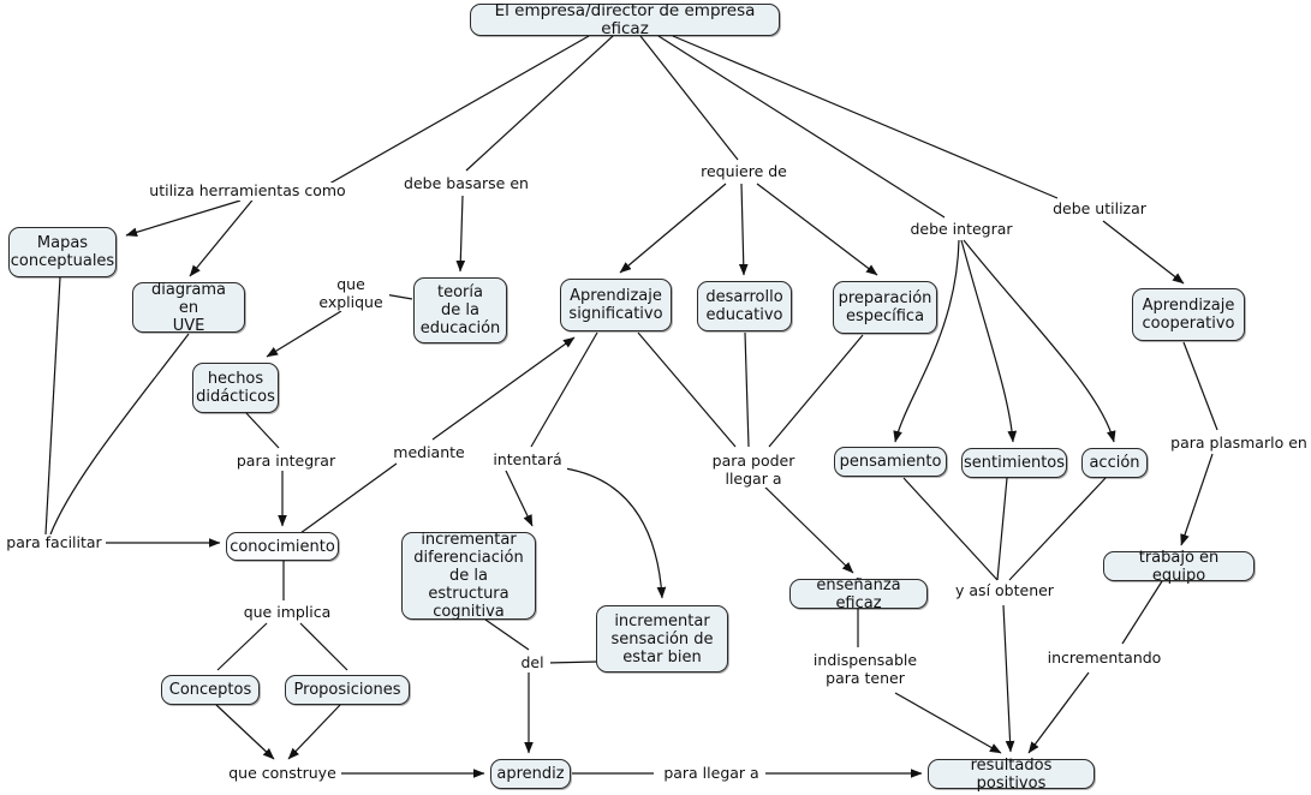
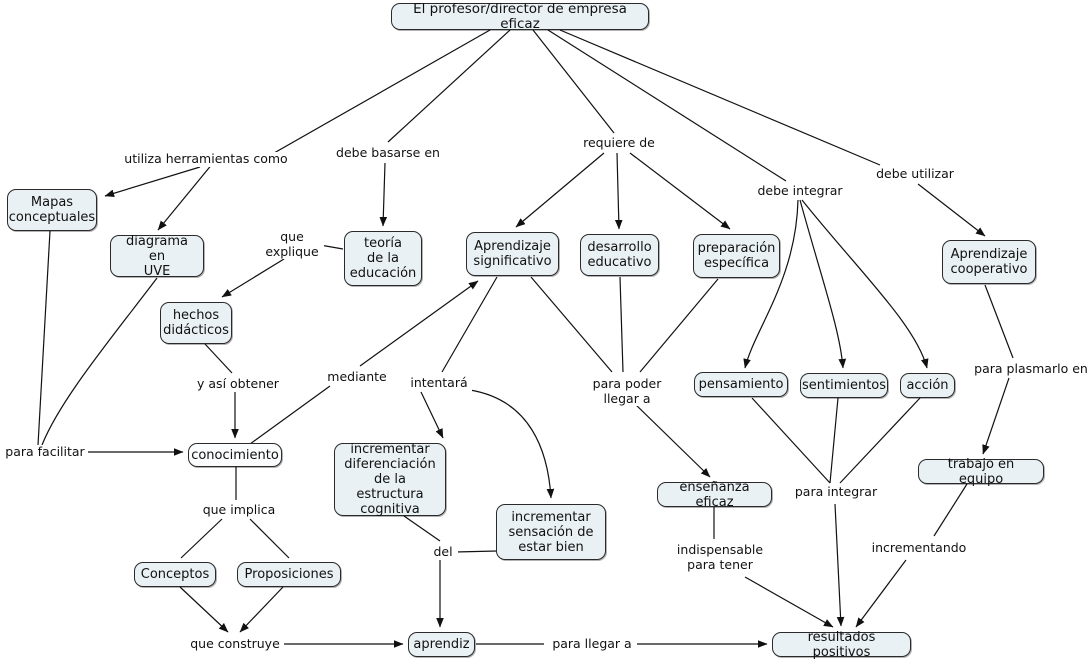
- El empresa/director de empresa eficaz
+ El profesor/director de empresa eficaz
  Mapas
  conceptuales
  diagrama en
  UVE
  hechos
  didácticos
  teoría
  de la
  educación
  Aprendizaje
  significativo
  desarrollo
  educativo
  preparación
  específica
  Aprendizaje
  cooperativo
  pensamiento
  sentimientos
  acción
  conocimiento
  incrementar
  diferenciación
  de la estructura
  cognitiva
  incrementar
  sensación de
  estar bien
  enseñanza eficaz
  trabajo en equipo
  Conceptos
  Proposiciones
  aprendiz
  resultados positivos
  utiliza herramientas como
  debe basarse en
  requiere de
  debe integrar
  debe utilizar
  que
  explique
- para integrar
+ y así obtener
  mediante
  intentará
  para poder
  llegar a
  para plasmarlo en
  para facilitar
  que implica
- y así obtener
+ para integrar
  del
  indispensable
  para tener
  incrementando
  que construye
  para llegar a
